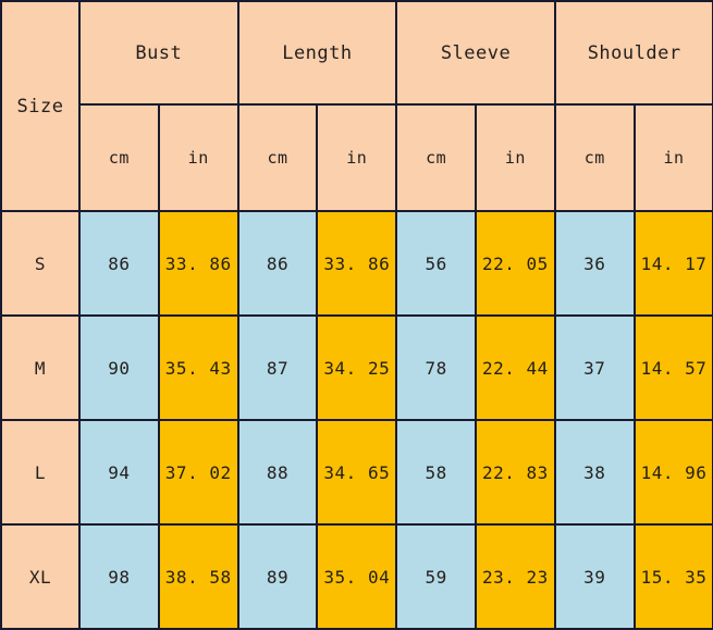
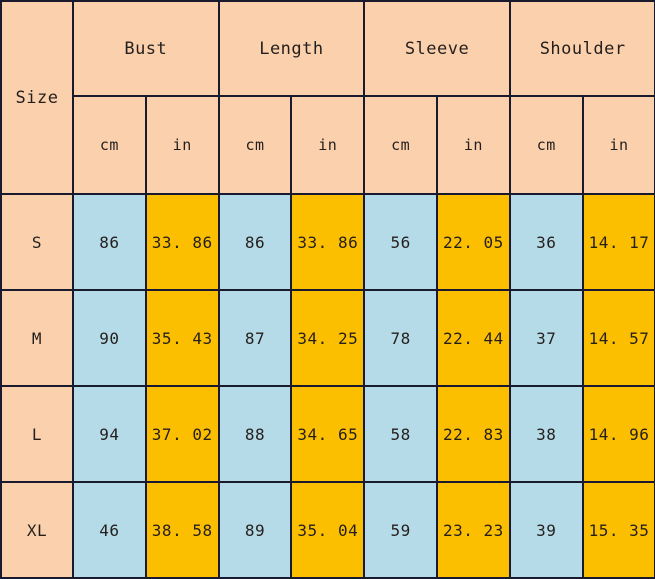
  Size	Bust	Length	Sleeve	Shoulder
  cm	in	cm	in	cm	in	cm	in
  S	86	33. 86	86	33. 86	56	22. 05	36	14. 17
  M	90	35. 43	87	34. 25	78	22. 44	37	14. 57
  L	94	37. 02	88	34. 65	58	22. 83	38	14. 96
- XL	98	38. 58	89	35. 04	59	23. 23	39	15. 35
+ XL	46	38. 58	89	35. 04	59	23. 23	39	15. 35
